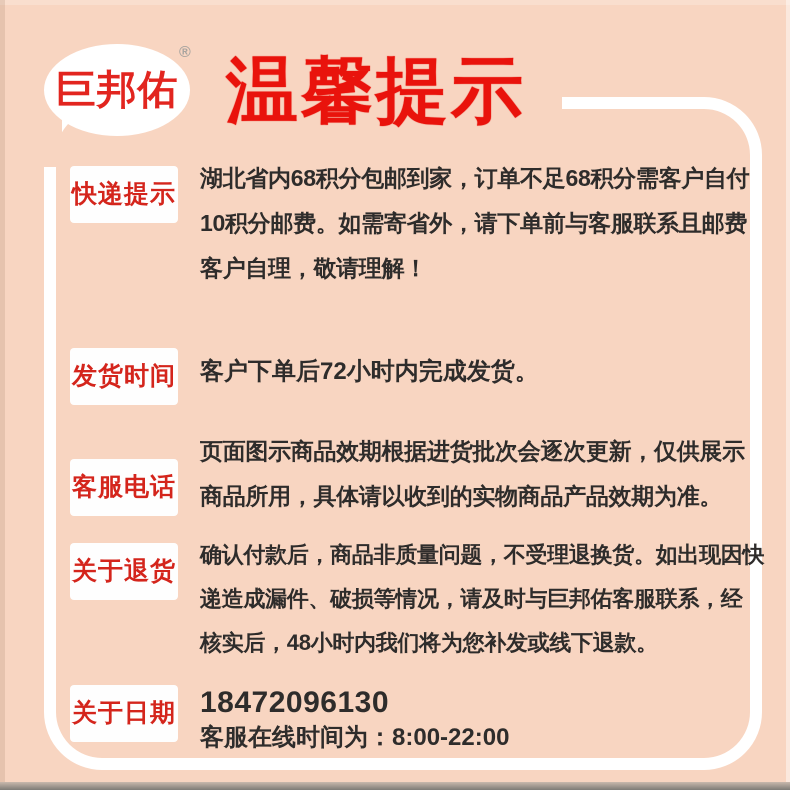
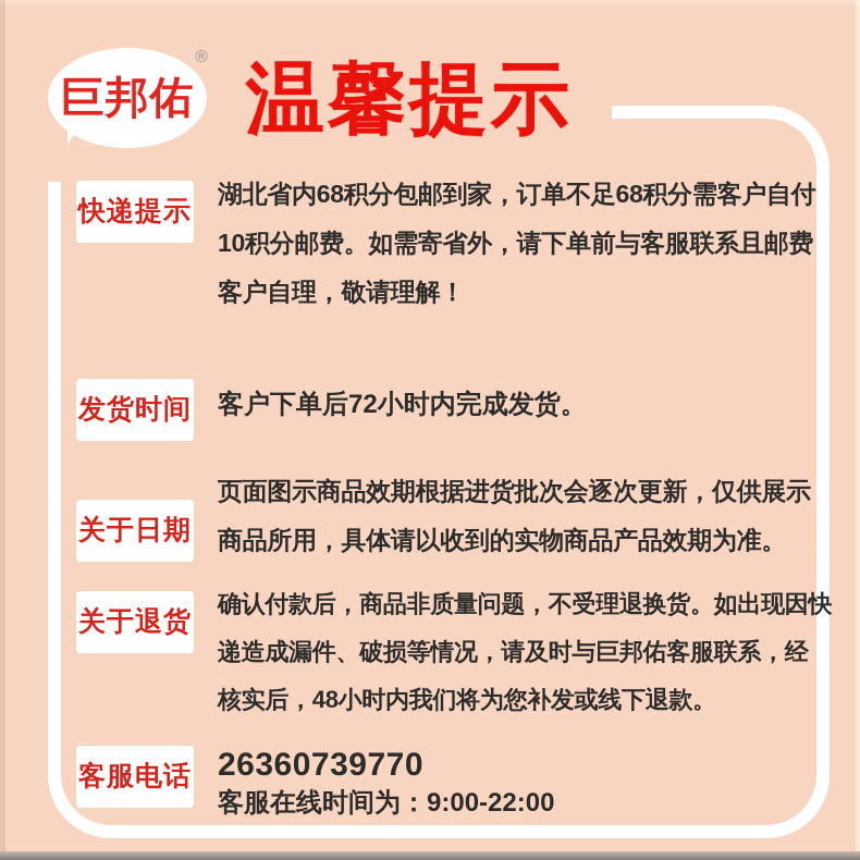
  巨邦佑
  ®
  温馨提示
  快递提示
  湖北省内68积分包邮到家，订单不足68积分需客户自付
  10积分邮费。如需寄省外，请下单前与客服联系且邮费
  客户自理，敬请理解！
  发货时间
  客户下单后72小时内完成发货。
- 客服电话
+ 关于日期
  页面图示商品效期根据进货批次会逐次更新，仅供展示
  商品所用，具体请以收到的实物商品产品效期为准。
  关于退货
  确认付款后，商品非质量问题，不受理退换货。如出现因快
  递造成漏件、破损等情况，请及时与巨邦佑客服联系，经
  核实后，48小时内我们将为您补发或线下退款。
- 关于日期
+ 客服电话
- 18472096130
+ 26360739770
- 客服在线时间为：8:00-22:00
+ 客服在线时间为：9:00-22:00
